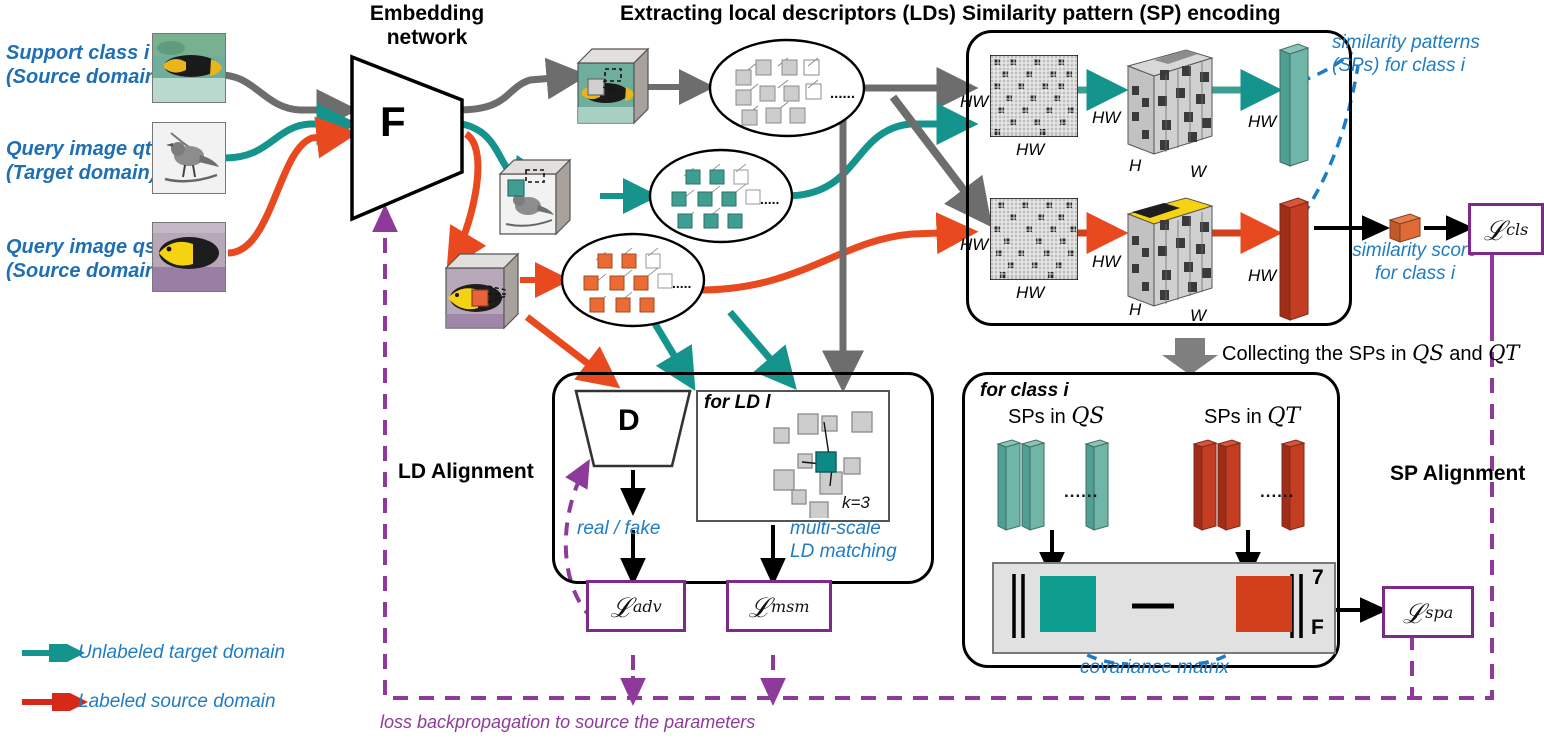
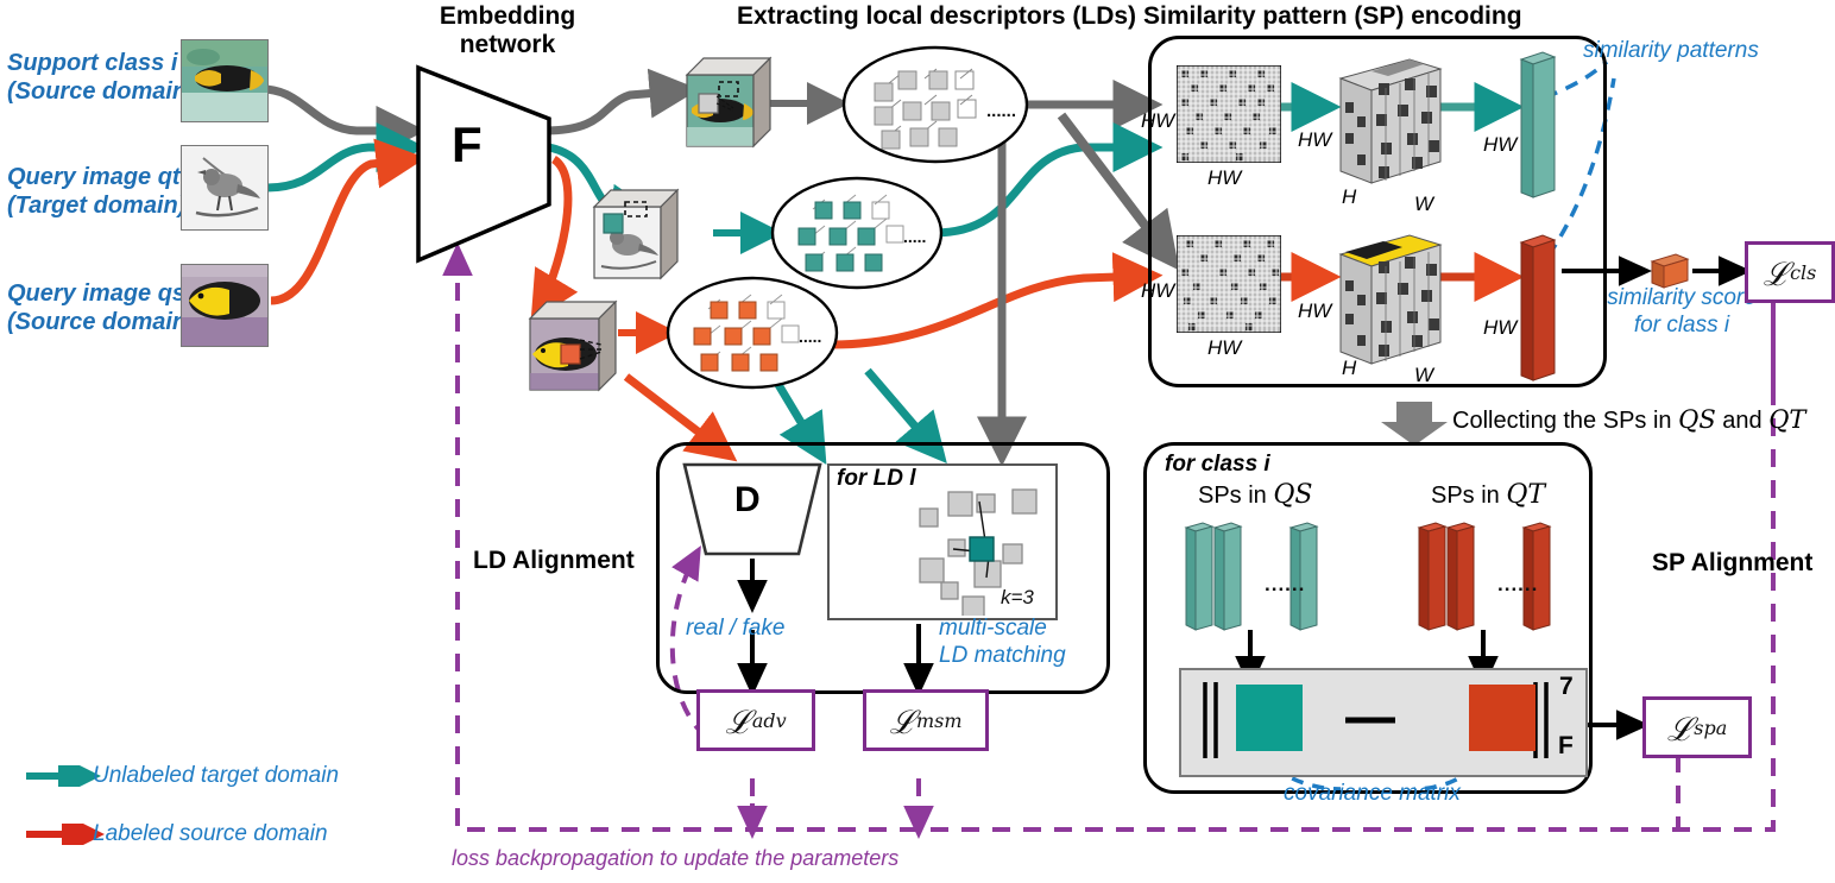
  Embedding
  network
  Extracting local descriptors (LDs)
  Similarity pattern (SP) encoding
  Support class i
  (Source domain
  Query image qt
  (Target domain
  Query image qs
  (Source domain
  F
  ......
  .....
  .....
  HW
  HW
  HW
  HW
  HW
  H
  W
  HW
  H
  W
  HW
  HW
  similarity patterns
- (SPs) for class i
  similarity scor
  for class i
  ℒ
  cls
  LD Alignment
  D
  real / fake
  for LD l
  k=3
  multi-scale
  LD matching
  ℒ
  adv
  ℒ
  msm
  Collecting the SPs in QS and QT
  SP Alignment
  for class i
  SPs in QS
  SPs in QT
  ......
  ......
  7
  F
  covariance matrix
  ℒ
  spa
  Unlabeled target domain
  Labeled source domain
- loss backpropagation to source the parameters
+ loss backpropagation to update the parameters
